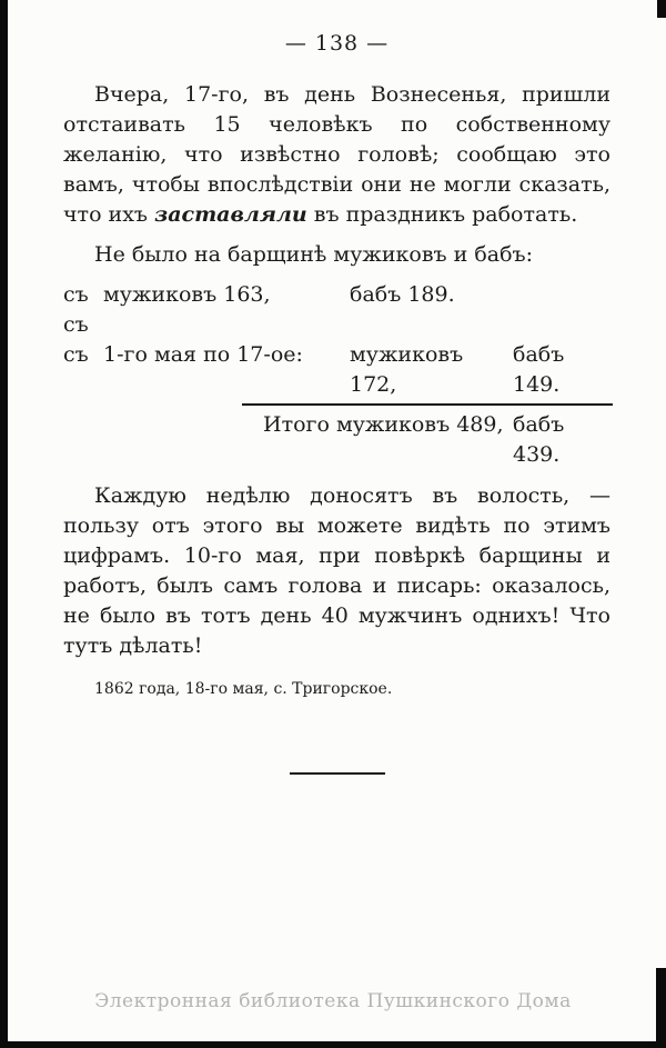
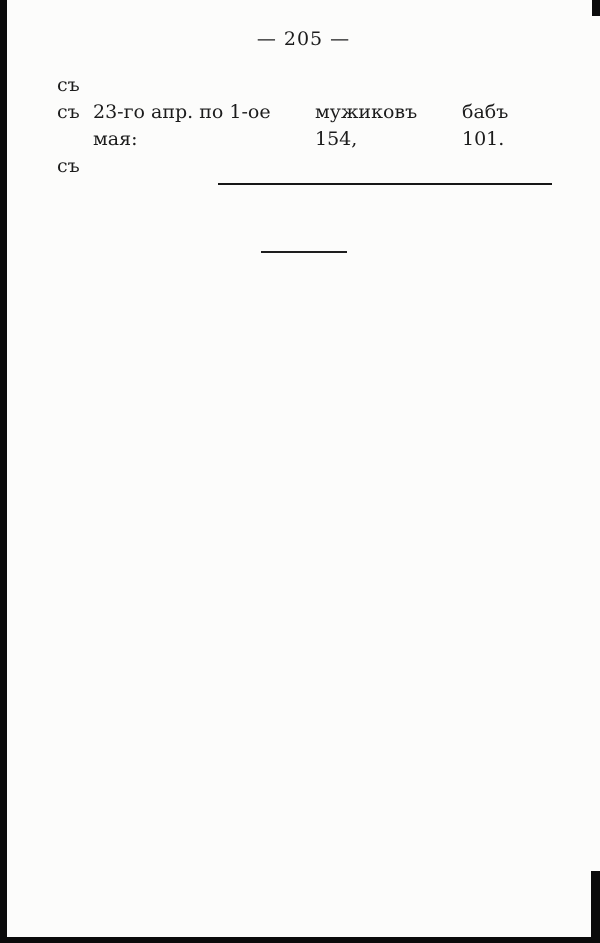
- — 138 —
+ — 205 —
- Вчера, 17-го, въ день Вознесенья, пришли отстаивать 15 человѣкъ по собственному желанію, что извѣстно головѣ; сообщаю это вамъ, чтобы впослѣдствіи они не могли сказать, что ихъ заставляли въ праздникъ работать.
- Не было на барщинѣ мужиковъ и бабъ:
  съ
- мужиковъ 163,
- бабъ 189.
  съ
+ 23-го апр. по 1-ое мая:
+ мужиковъ 154,
+ бабъ 101.
  съ
- 1-го мая по 17-ое:
- мужиковъ 172,
- бабъ 149.
- Итого мужиковъ 489,
- бабъ 439.
- Каждую недѣлю доносятъ въ волость, — пользу отъ этого вы можете видѣть по этимъ цифрамъ. 10-го мая, при повѣркѣ барщины и работъ, былъ самъ голова и писарь: оказалось, не было въ тотъ день 40 мужчинъ однихъ! Что тутъ дѣлать!
- 1862 года, 18-го мая, с. Тригорское.
- Электронная библиотека Пушкинского Дома
